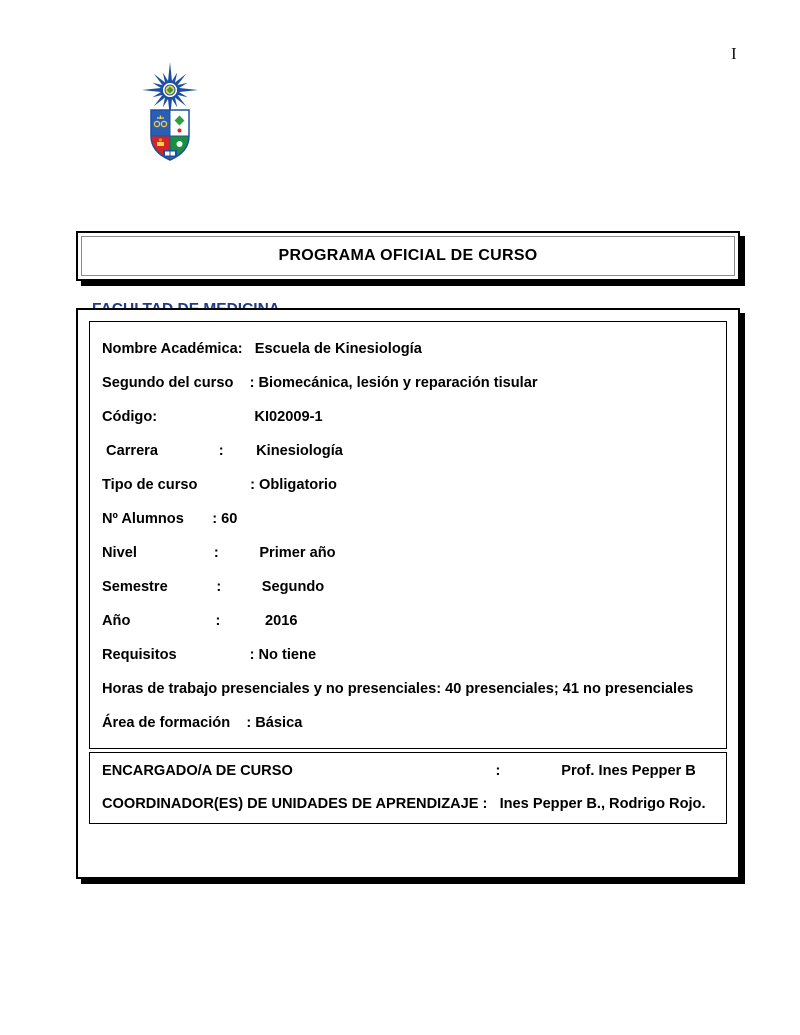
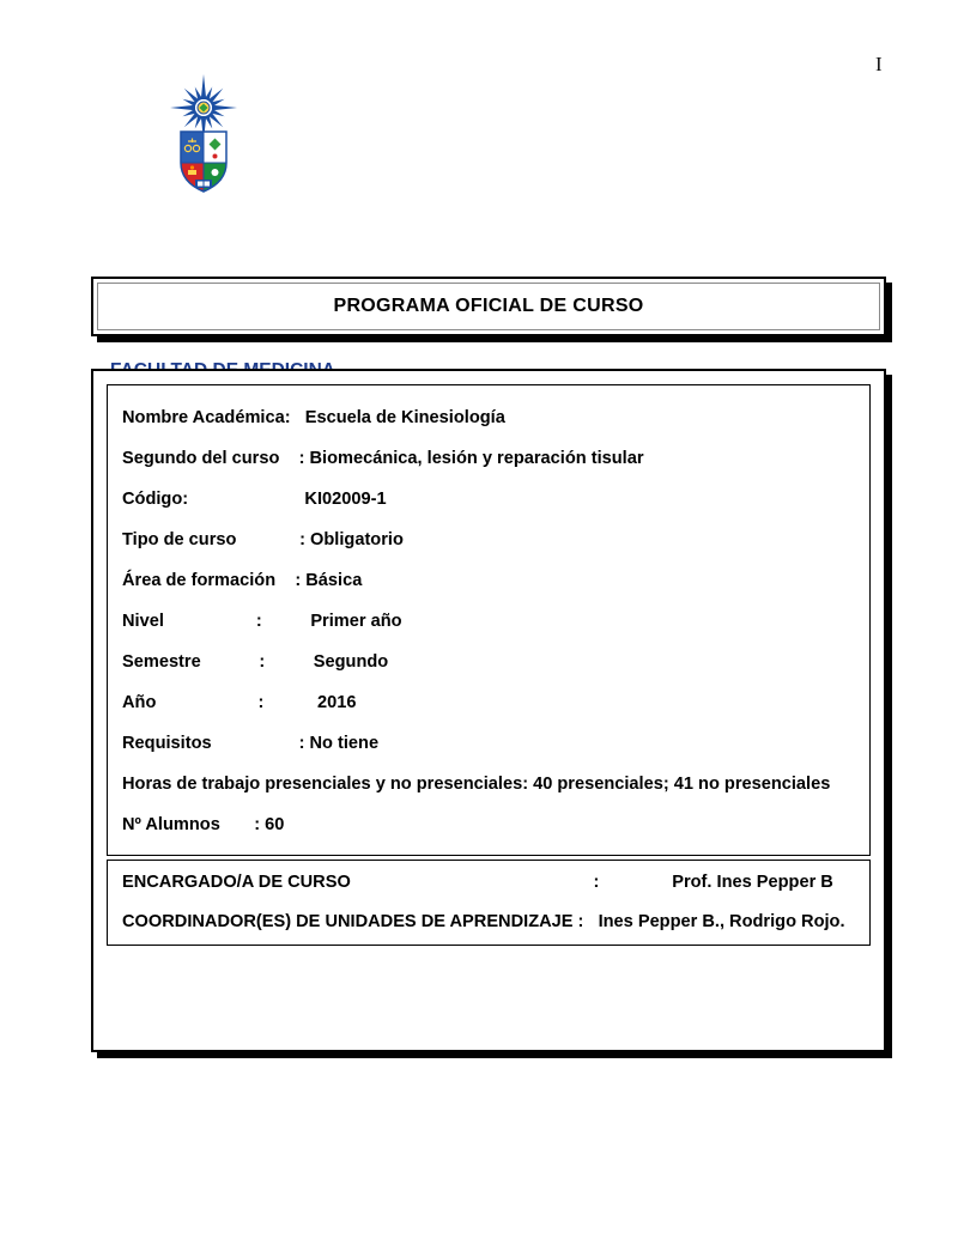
  I
  PROGRAMA OFICIAL DE CURSO
  Nombre Académica: Escuela de Kinesiología
  Segundo del curso : Biomecánica, lesión y reparación tisular
  Código: KI02009-1
- Carrera : Kinesiología
  Tipo de curso : Obligatorio
- Nº Alumnos : 60
+ Área de formación : Básica
  Nivel : Primer año
  Semestre : Segundo
  Año : 2016
  Requisitos : No tiene
  Horas de trabajo presenciales y no presenciales: 40 presenciales; 41 no presenciales
- Área de formación : Básica
+ Nº Alumnos : 60
  ENCARGADO/A DE CURSO : Prof. Ines Pepper B
  COORDINADOR(ES) DE UNIDADES DE APRENDIZAJE : Ines Pepper B., Rodrigo Rojo.
